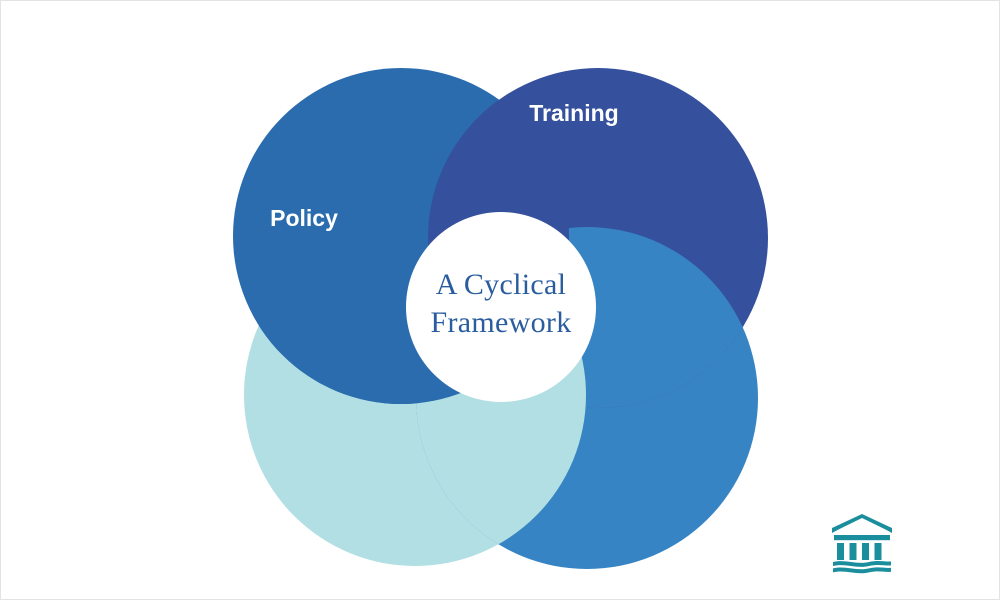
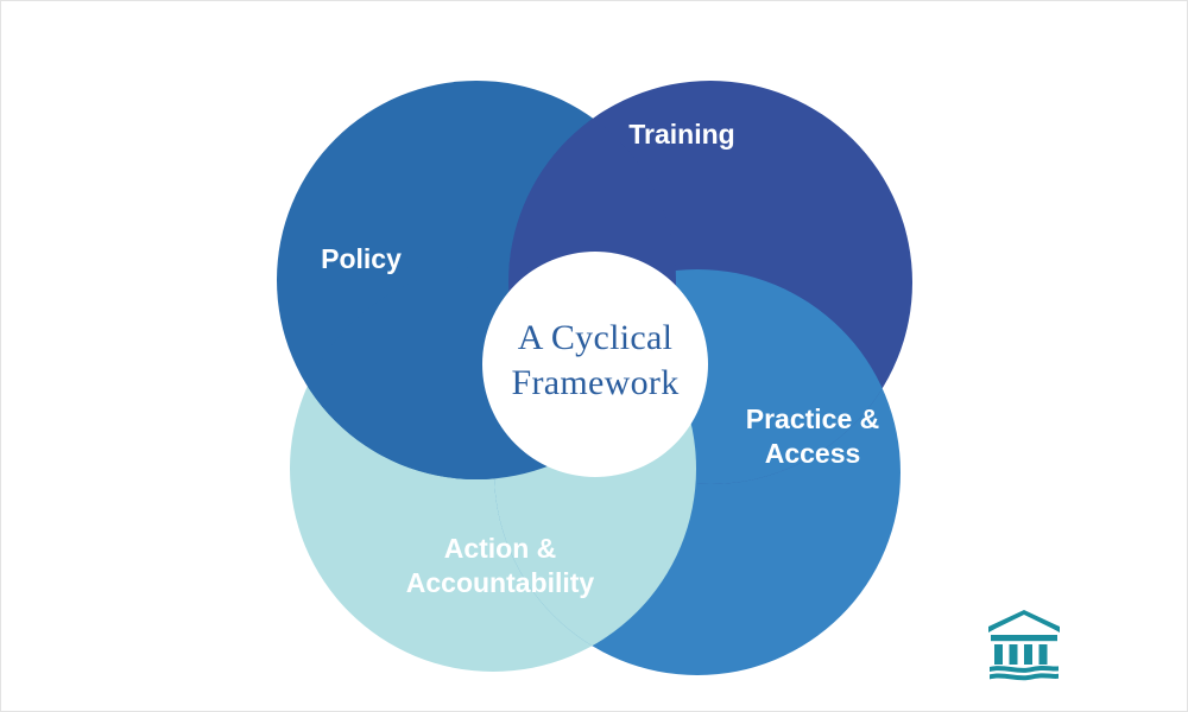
  Policy
  Training
+ Practice & Access
+ Action & Accountability
  A Cyclical Framework
